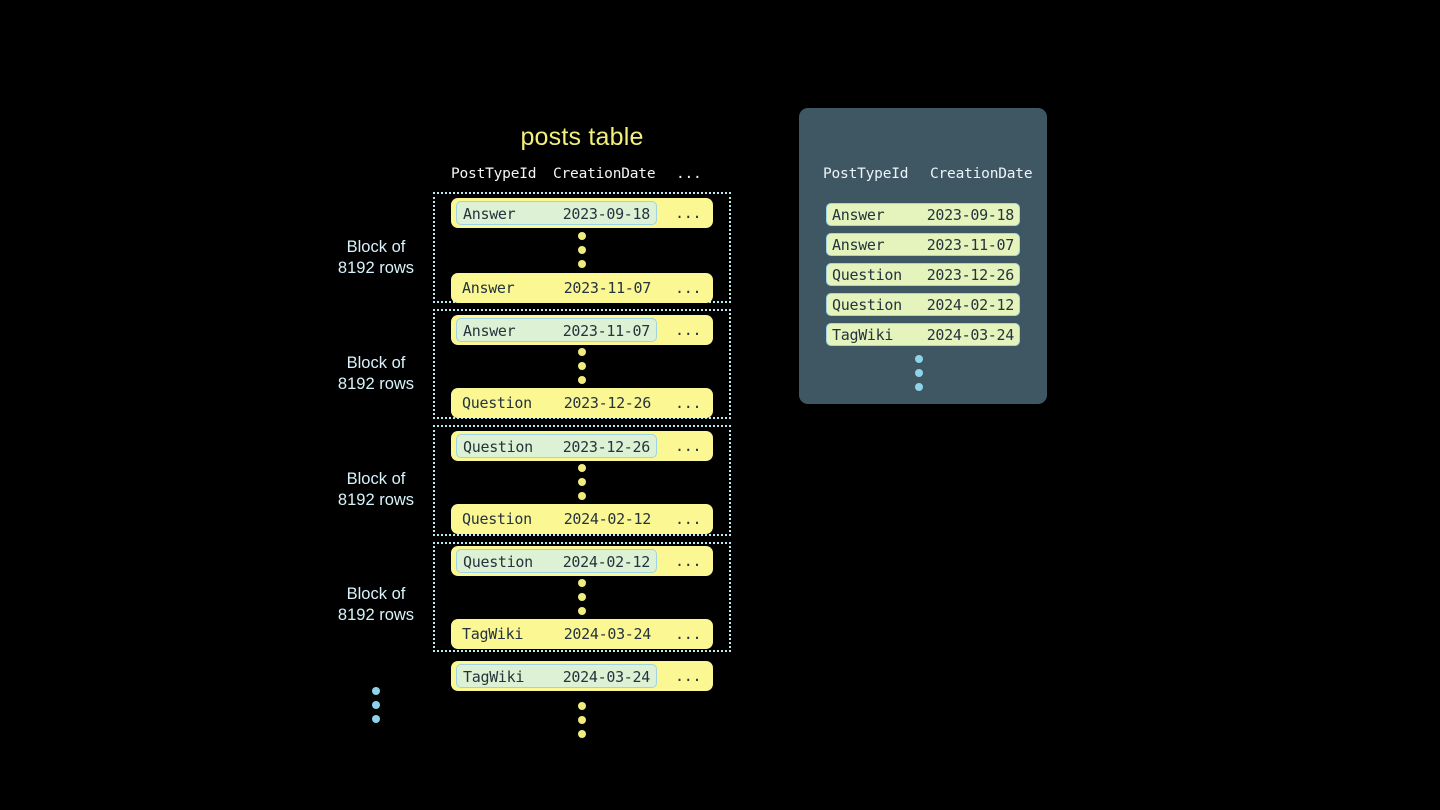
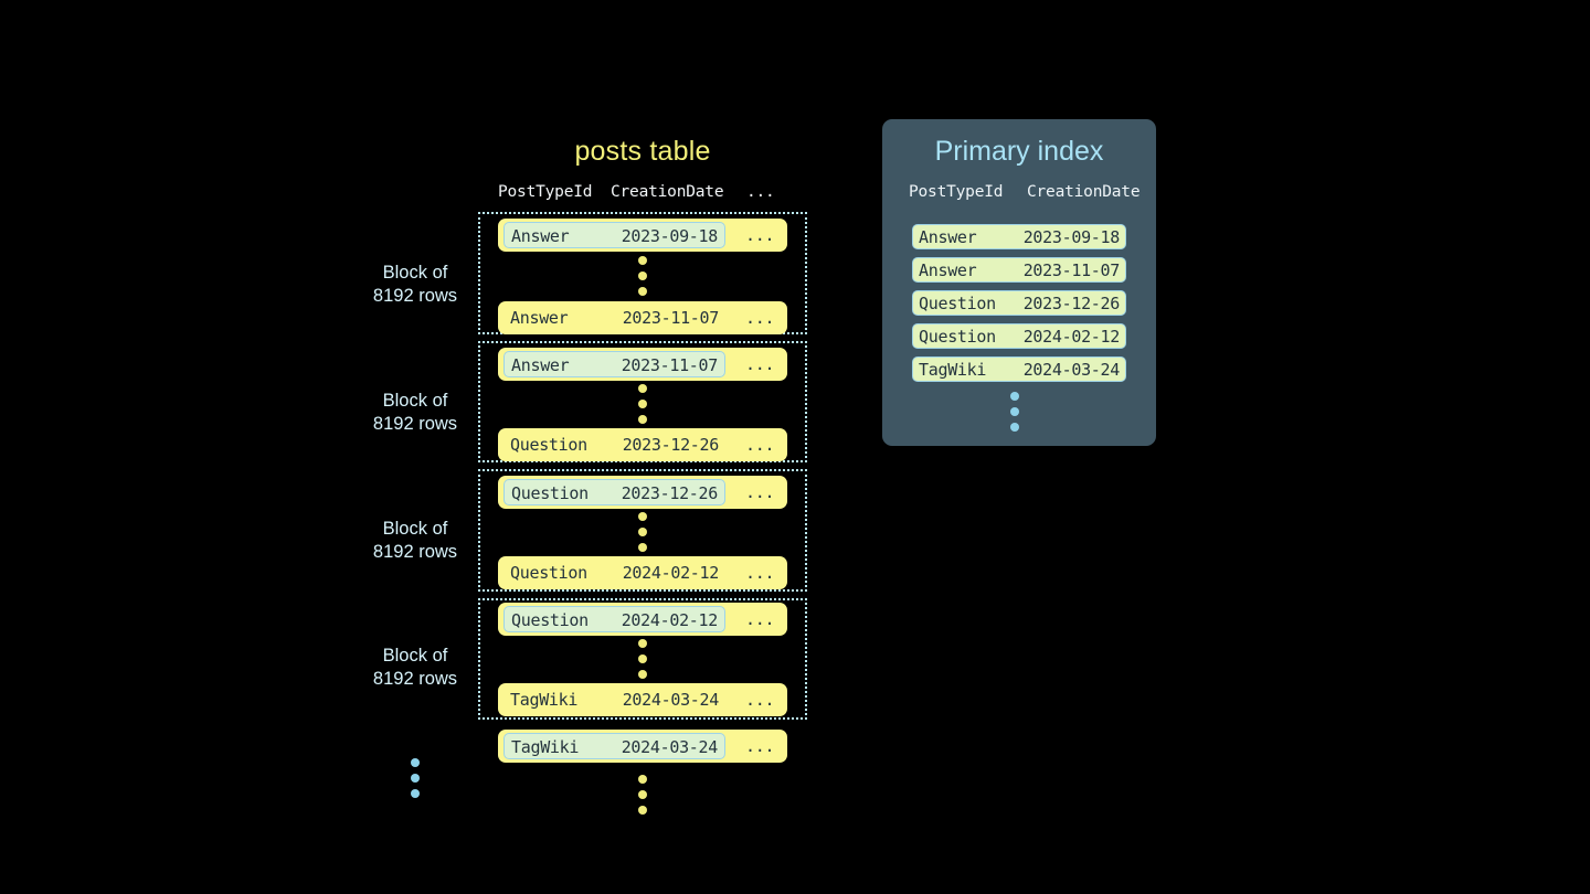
  posts table
  PostTypeId
  CreationDate
  ...
  Block of
  8192 rows
  Answer
  2023-09-18
  ...
  Answer
  2023-11-07
  ...
  Block of
  8192 rows
  Answer
  2023-11-07
  ...
  Question
  2023-12-26
  ...
  Block of
  8192 rows
  Question
  2023-12-26
  ...
  Question
  2024-02-12
  ...
  Block of
  8192 rows
  Question
  2024-02-12
  ...
  TagWiki
  2024-03-24
  ...
  TagWiki
  2024-03-24
  ...
+ Primary index
  PostTypeId
  CreationDate
  Answer
  2023-09-18
  Answer
  2023-11-07
  Question
  2023-12-26
  Question
  2024-02-12
  TagWiki
  2024-03-24
